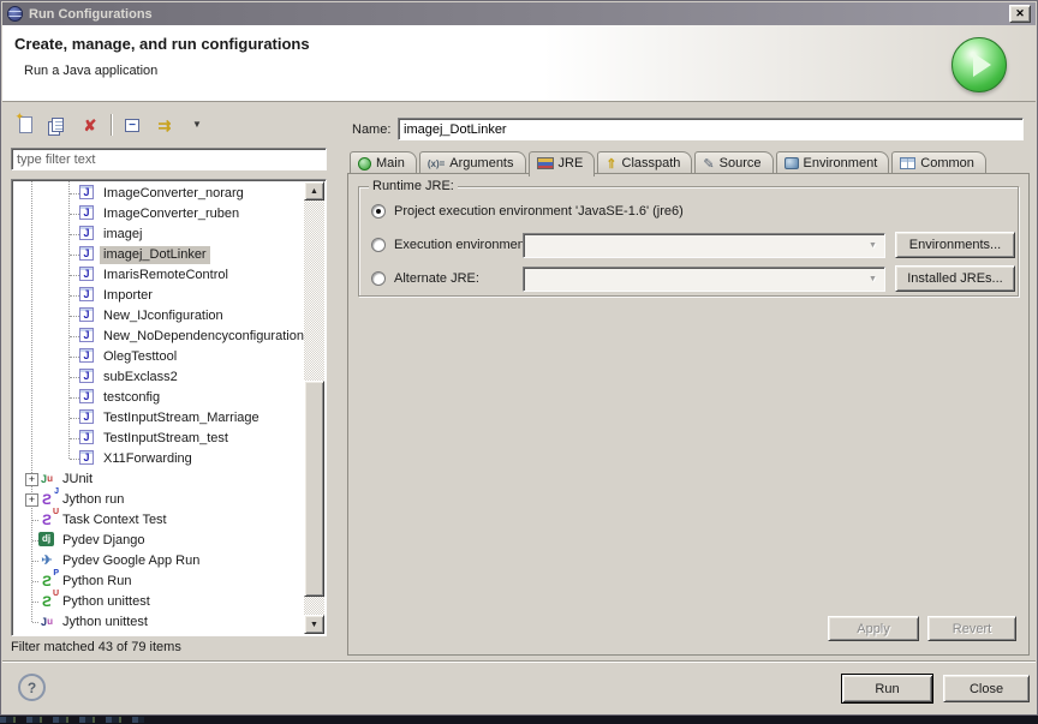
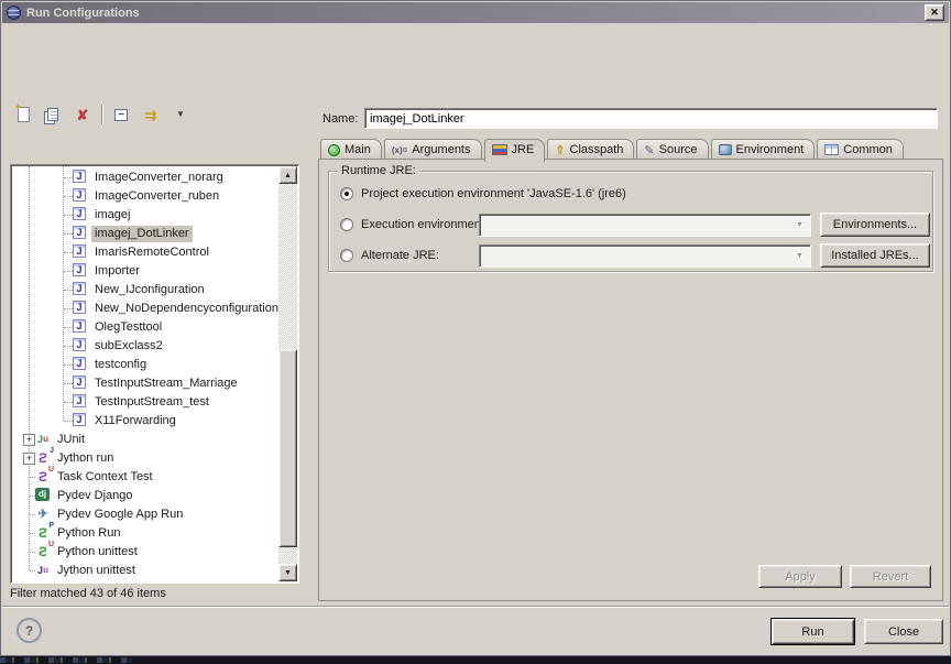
  Run Configurations
  ✕
- Create, manage, and run configurations
- Run a Java application
  ✘
  −
  ⇉
  ▼
- type filter text
  J
  ImageConverter_norarg
  J
  ImageConverter_ruben
  J
  imagej
  J
  imagej_DotLinker
  J
  ImarisRemoteControl
  J
  Importer
  J
  New_IJconfiguration
  J
  New_NoDependencyconfiguration
  J
  OlegTesttool
  J
  subExclass2
  J
  testconfig
  J
  TestInputStream_Marriage
  J
  TestInputStream_test
  J
  X11Forwarding
  +
  J
  u
  JUnit
  +
  ϩ
  Jython run
  ϩ
  Task Context Test
  dj
  Pydev Django
  ✈
  Pydev Google App Run
  ϩ
  Python Run
  ϩ
  Python unittest
  J
  u
  Jython unittest
- Filter matched 43 of 79 items
+ Filter matched 43 of 46 items
  Name:
  imagej_DotLinker
  Main
  (x)=
  Arguments
  JRE
  ⇑
  Classpath
  ✎
  Source
  Environment
  Common
  Runtime JRE:
  Project execution environment 'JavaSE-1.6' (jre6)
  Execution environmen
  Environments...
  Alternate JRE:
  Installed JREs...
  Apply
  Revert
  ?
  Run
  Close
